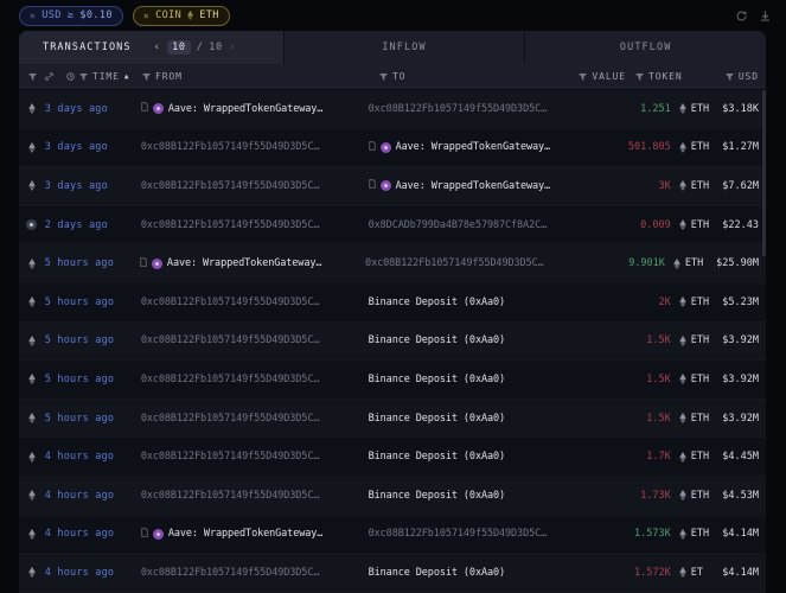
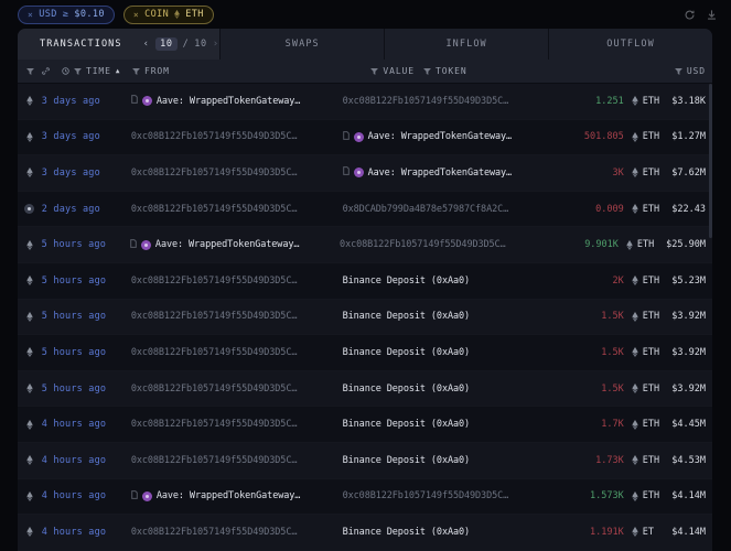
  ×
  USD
  ≥
  $0.10
  ×
  COIN
  ETH
  TRANSACTIONS
  ‹
  10
  /
  10
  ›
+ SWAPS
  INFLOW
  OUTFLOW
  TIME
  FROM
- TO
  VALUE
  TOKEN
  USD
  3 days ago
  Aave: WrappedTokenGateway…
  0xc08B122Fb1057149f55D49D3D5C…
  1.251
  ETH
  $3.18K
  3 days ago
  0xc08B122Fb1057149f55D49D3D5C…
  Aave: WrappedTokenGateway…
  501.805
  ETH
  $1.27M
  3 days ago
  0xc08B122Fb1057149f55D49D3D5C…
  Aave: WrappedTokenGateway…
  3K
  ETH
  $7.62M
  2 days ago
  0xc08B122Fb1057149f55D49D3D5C…
  0x8DCADb799Da4B78e57987Cf8A2C…
  0.009
  ETH
  $22.43
  5 hours ago
  Aave: WrappedTokenGateway…
  0xc08B122Fb1057149f55D49D3D5C…
  9.901K
  ETH
  $25.90M
  5 hours ago
  0xc08B122Fb1057149f55D49D3D5C…
  Binance Deposit (0xAa0)
  2K
  ETH
  $5.23M
  5 hours ago
  0xc08B122Fb1057149f55D49D3D5C…
  Binance Deposit (0xAa0)
  1.5K
  ETH
  $3.92M
  5 hours ago
  0xc08B122Fb1057149f55D49D3D5C…
  Binance Deposit (0xAa0)
  1.5K
  ETH
  $3.92M
  5 hours ago
  0xc08B122Fb1057149f55D49D3D5C…
  Binance Deposit (0xAa0)
  1.5K
  ETH
  $3.92M
  4 hours ago
  0xc08B122Fb1057149f55D49D3D5C…
  Binance Deposit (0xAa0)
  1.7K
  ETH
  $4.45M
  4 hours ago
  0xc08B122Fb1057149f55D49D3D5C…
  Binance Deposit (0xAa0)
  1.73K
  ETH
  $4.53M
  4 hours ago
  Aave: WrappedTokenGateway…
  0xc08B122Fb1057149f55D49D3D5C…
  1.573K
  ETH
  $4.14M
  4 hours ago
  0xc08B122Fb1057149f55D49D3D5C…
  Binance Deposit (0xAa0)
- 1.572K
+ 1.191K
  ET
  $4.14M
